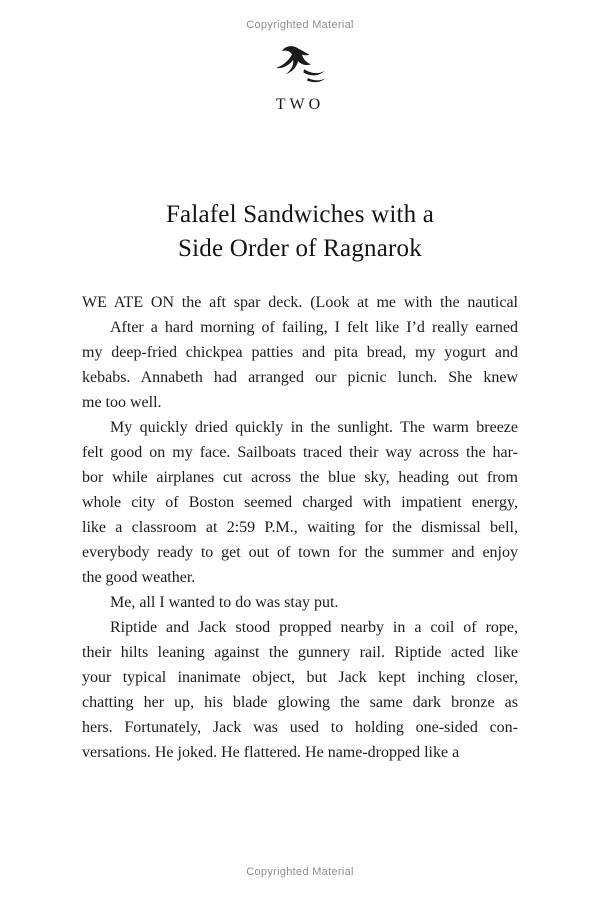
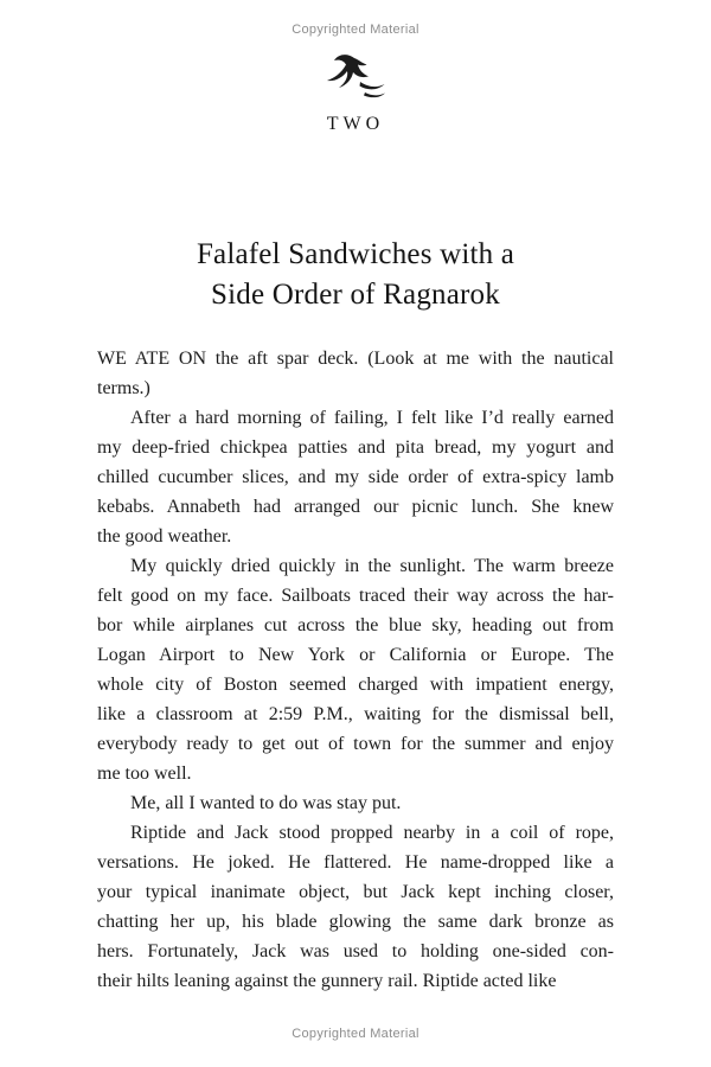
  Copyrighted Material
  TWO
  Falafel Sandwiches with a
  Side Order of Ragnarok
  WE ATE ON the aft spar deck. (Look at me with the nautical
+ terms.)
  After a hard morning of failing, I felt like I’d really earned
  my deep-fried chickpea patties and pita bread, my yogurt and
+ chilled cucumber slices, and my side order of extra-spicy lamb
  kebabs. Annabeth had arranged our picnic lunch. She knew
- me too well.
+ the good weather.
  My quickly dried quickly in the sunlight. The warm breeze
  felt good on my face. Sailboats traced their way across the har-
  bor while airplanes cut across the blue sky, heading out from
+ Logan Airport to New York or California or Europe. The
  whole city of Boston seemed charged with impatient energy,
  like a classroom at 2:59 P.M., waiting for the dismissal bell,
  everybody ready to get out of town for the summer and enjoy
- the good weather.
+ me too well.
  Me, all I wanted to do was stay put.
  Riptide and Jack stood propped nearby in a coil of rope,
- their hilts leaning against the gunnery rail. Riptide acted like
+ versations. He joked. He flattered. He name-dropped like a
  your typical inanimate object, but Jack kept inching closer,
  chatting her up, his blade glowing the same dark bronze as
  hers. Fortunately, Jack was used to holding one-sided con-
- versations. He joked. He flattered. He name-dropped like a
+ their hilts leaning against the gunnery rail. Riptide acted like
  Copyrighted Material
